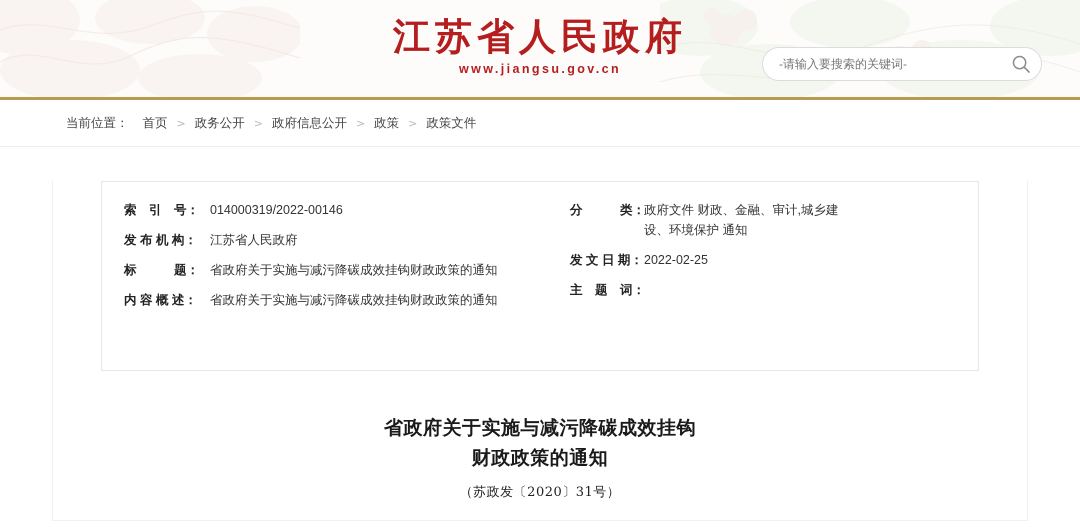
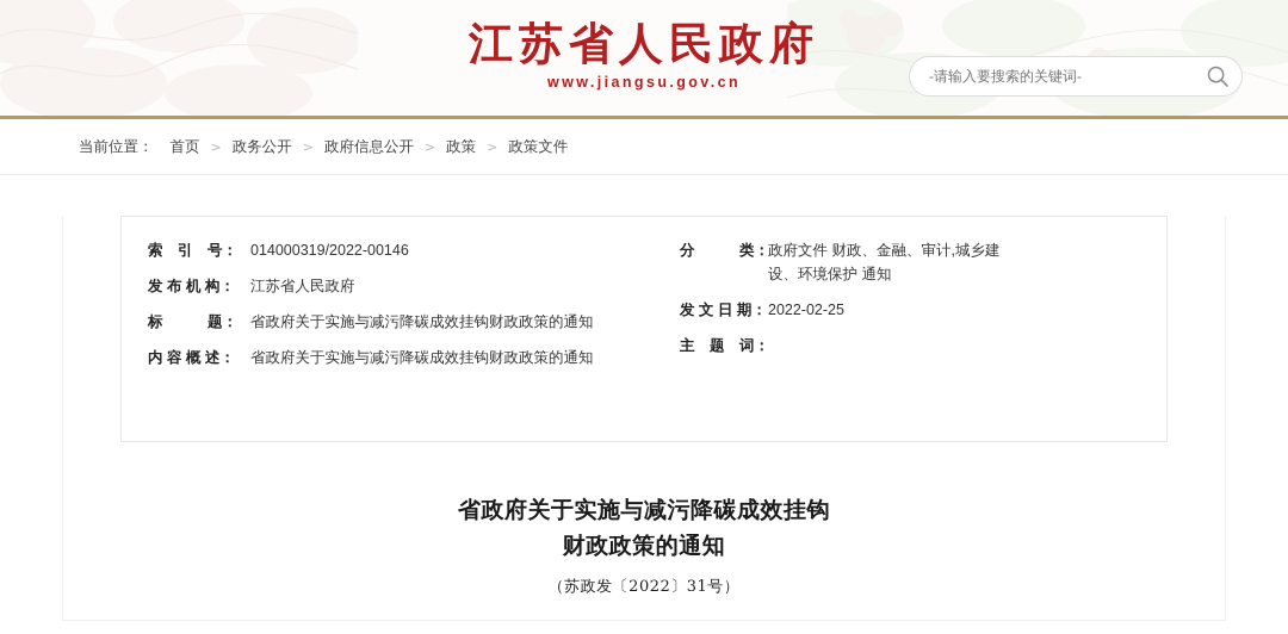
  江苏省人民政府
  www.jiangsu.gov.cn
  -请输入要搜索的关键词-
  当前位置：
  首页
  >
  政务公开
  >
  政府信息公开
  >
  政策
  >
  政策文件
  索 引 号：
  014000319/2022-00146
  发 布 机 构：
  江苏省人民政府
  标 题：
  省政府关于实施与减污降碳成效挂钩财政政策的通知
  内 容 概 述：
  省政府关于实施与减污降碳成效挂钩财政政策的通知
  分 类：
  政府文件 财政、金融、审计,城乡建设、环境保护 通知
  发 文 日 期：
  2022-02-25
  主 题 词：
  省政府关于实施与减污降碳成效挂钩
  财政政策的通知
- （苏政发〔2020〕31号）
+ （苏政发〔2022〕31号）
